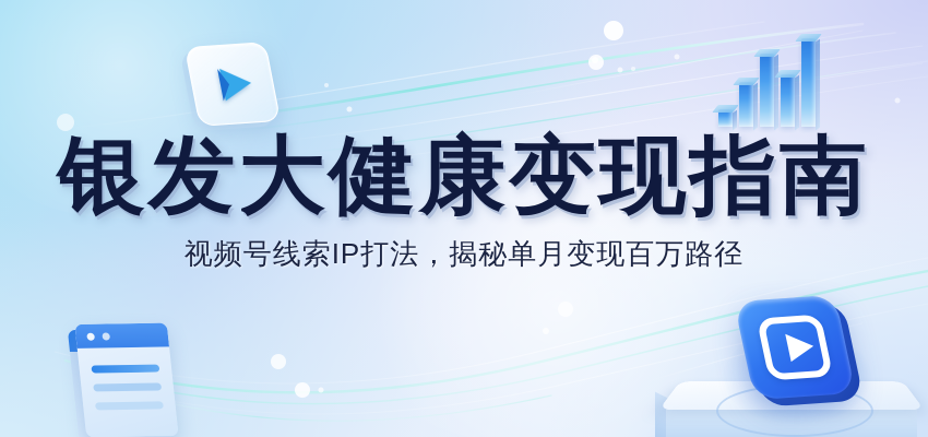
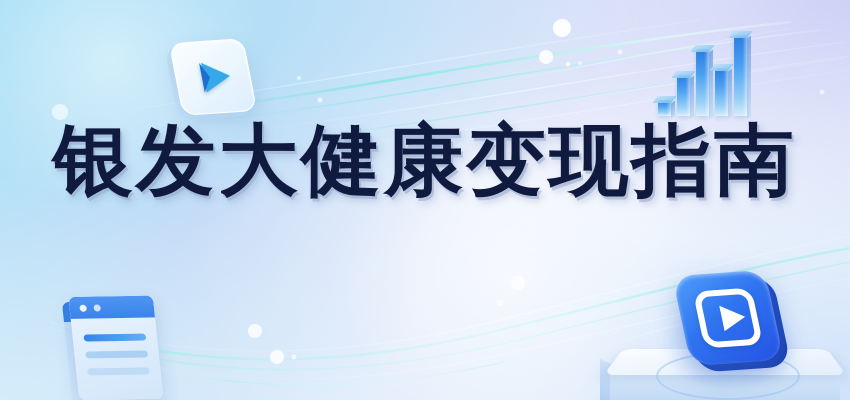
  银发大健康变现指南
- 视频号线索IP打法，揭秘单月变现百万路径
